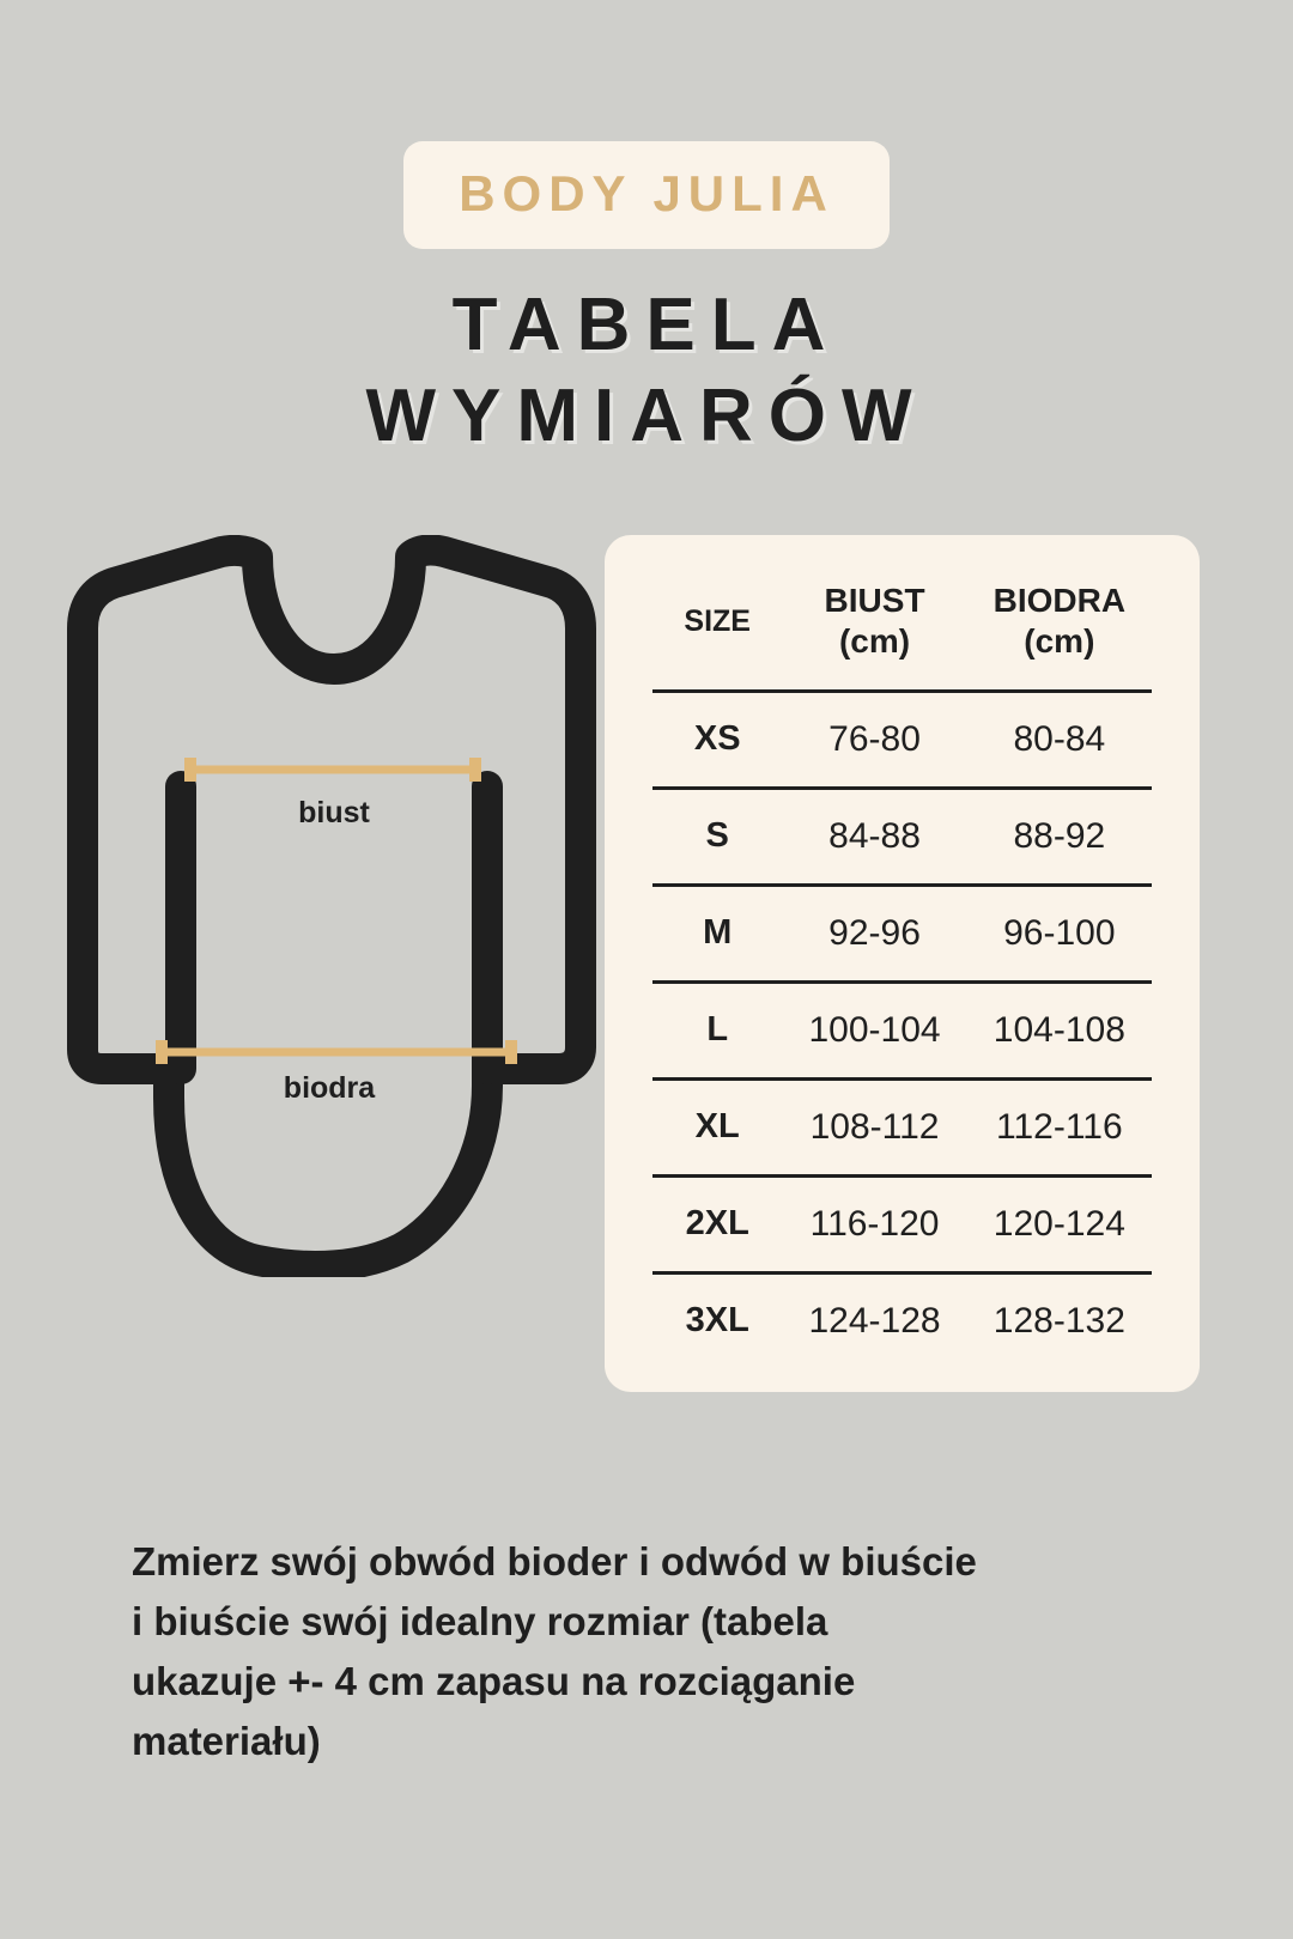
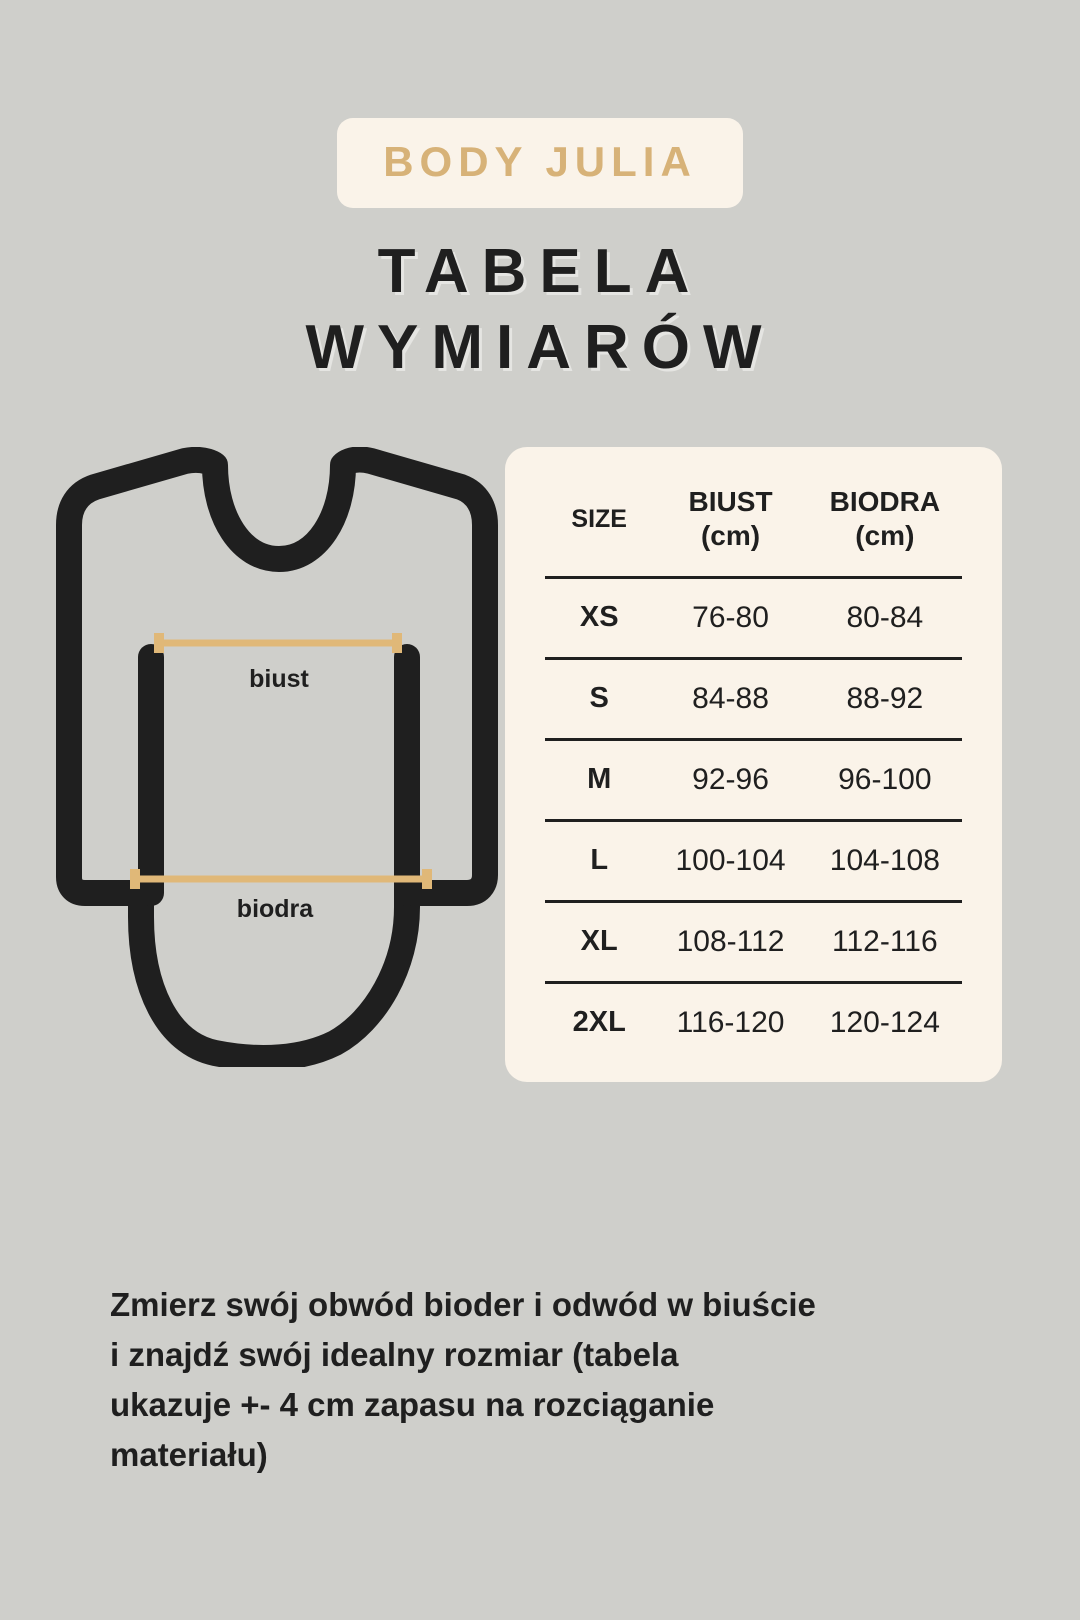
  BODY JULIA
  TABELA
  WYMIARÓW
  biust
  biodra
  SIZE	BIUST (cm)	BIODRA (cm)
  XS	76-80	80-84
  S	84-88	88-92
  M	92-96	96-100
  L	100-104	104-108
  XL	108-112	112-116
  2XL	116-120	120-124
- 3XL	124-128	128-132
  Zmierz swój obwód bioder i odwód w biuście
- i biuście swój idealny rozmiar (tabela
+ i znajdź swój idealny rozmiar (tabela
  ukazuje +- 4 cm zapasu na rozciąganie
  materiału)
